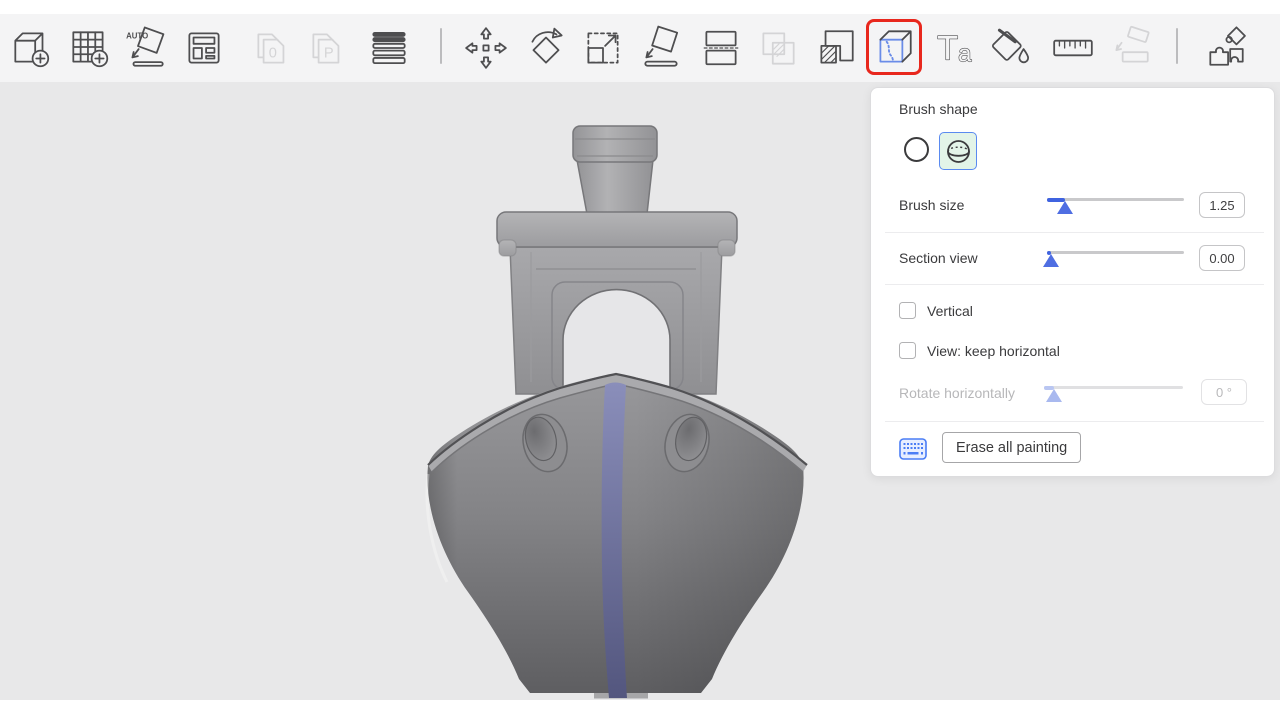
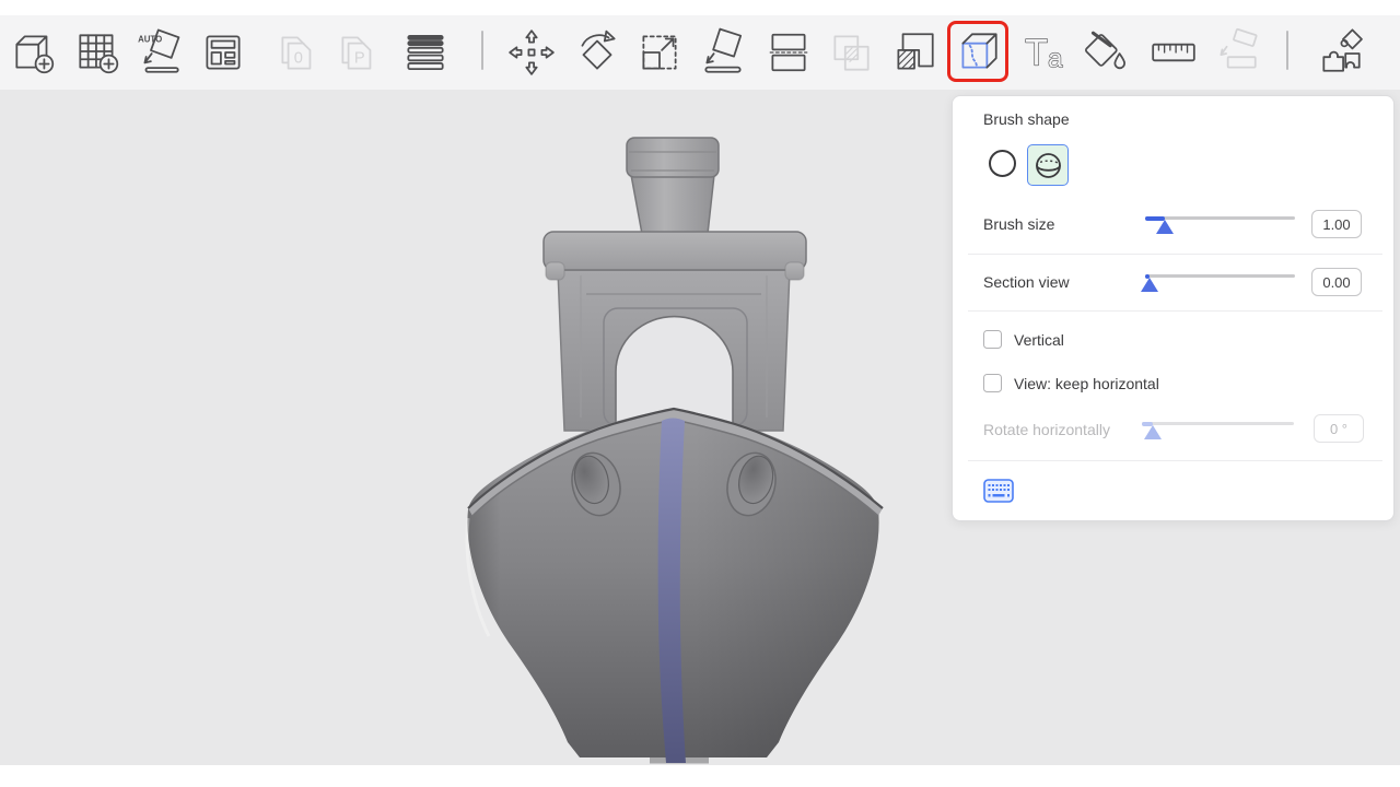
  AUTO
  0
  P
  T
  a
  Brush shape
  Brush size
- 1.25
+ 1.00
  Section view
  0.00
  Vertical
  View: keep horizontal
  Rotate horizontally
  0 °
- Erase all painting
